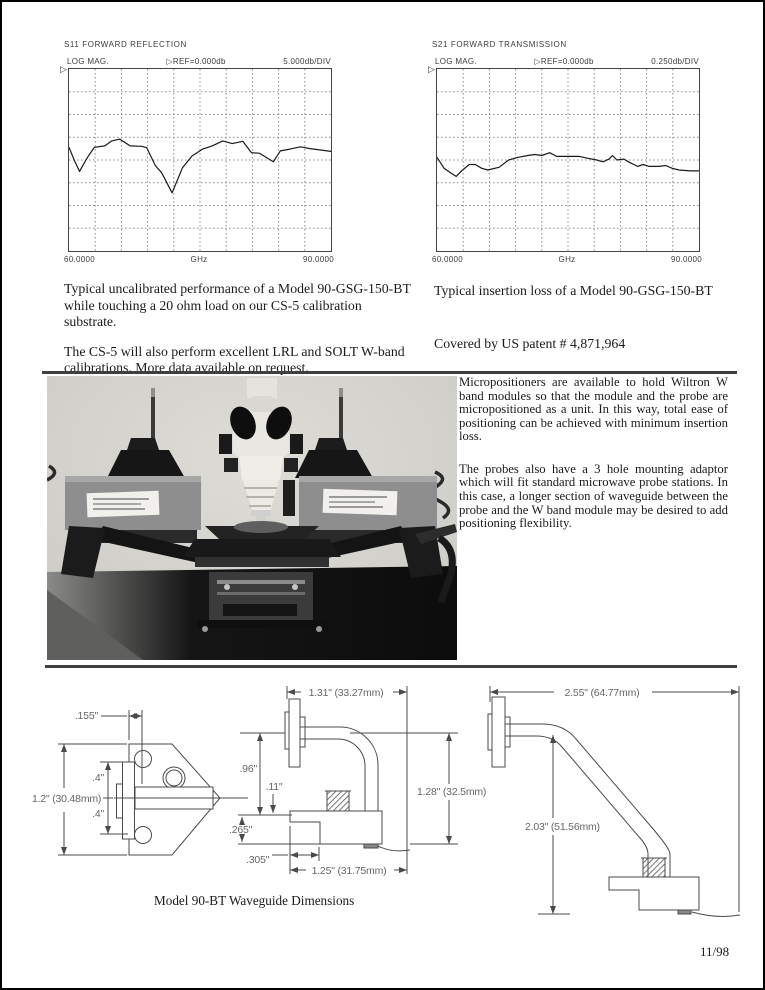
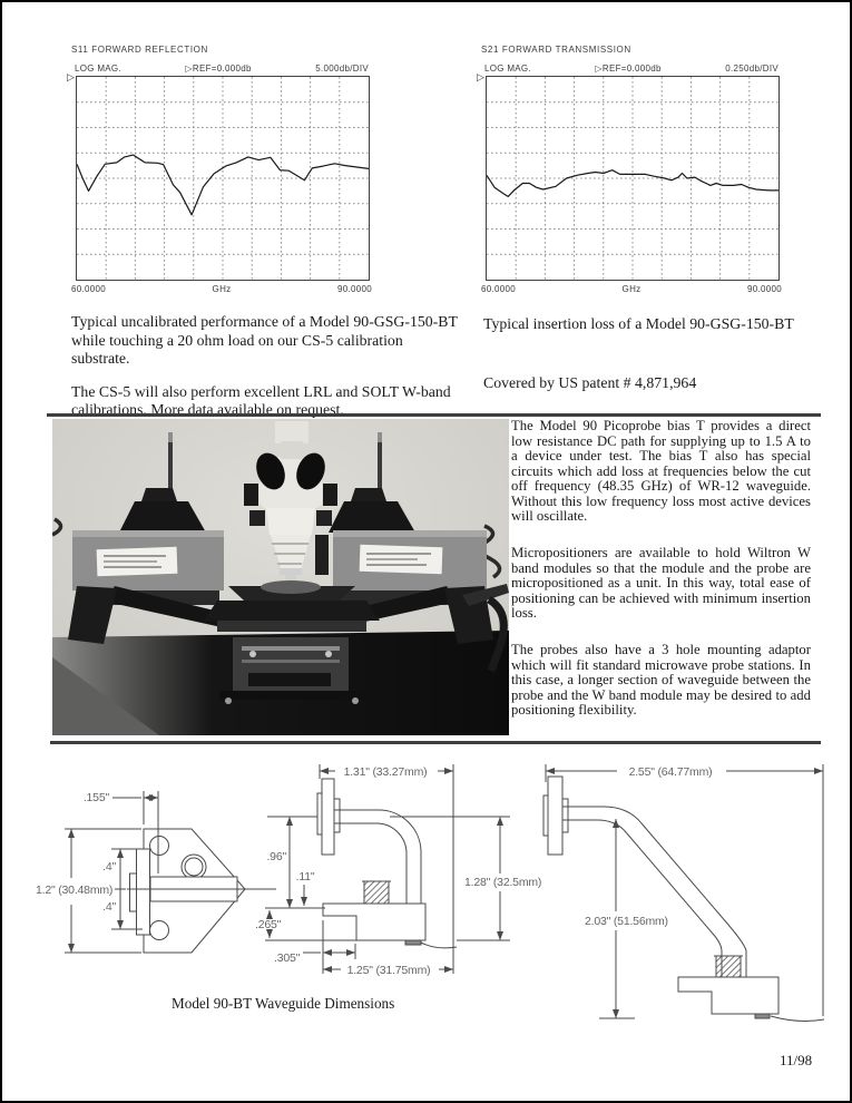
  S11 FORWARD REFLECTION
  LOG MAG.
  ▷REF=0.000db
  5.000db/DIV
  ▷
  60.0000
  GHz
  90.0000
  S21 FORWARD TRANSMISSION
  LOG MAG.
  ▷REF=0.000db
  0.250db/DIV
  ▷
  60.0000
  GHz
  90.0000
  Typical uncalibrated performance of a Model 90-GSG-150-BT while touching a 20 ohm load on our CS-5 calibration substrate.
  The CS-5 will also perform excellent LRL and SOLT W-band calibrations. More data available on request.
  Typical insertion loss of a Model 90-GSG-150-BT
  Covered by US patent # 4,871,964
+ The Model 90 Picoprobe bias T provides a direct low resistance DC path for supplying up to 1.5 A to a device under test. The bias T also has special circuits which add loss at frequencies below the cut off frequency (48.35 GHz) of WR-12 waveguide. Without this low frequency loss most active devices will oscillate.
  Micropositioners are available to hold Wiltron W band modules so that the module and the probe are micropositioned as a unit. In this way, total ease of positioning can be achieved with minimum insertion loss.
  The probes also have a 3 hole mounting adaptor which will fit standard microwave probe stations. In this case, a longer section of waveguide between the probe and the W band module may be desired to add positioning flexibility.
  .155"
  1.2" (30.48mm)
  .4"
  .4"
  1.31" (33.27mm)
  .96"
  .11"
  .265"
  .305"
  1.25" (31.75mm)
  1.28" (32.5mm)
  2.55" (64.77mm)
  2.03" (51.56mm)
  Model 90-BT Waveguide Dimensions
  11/98
